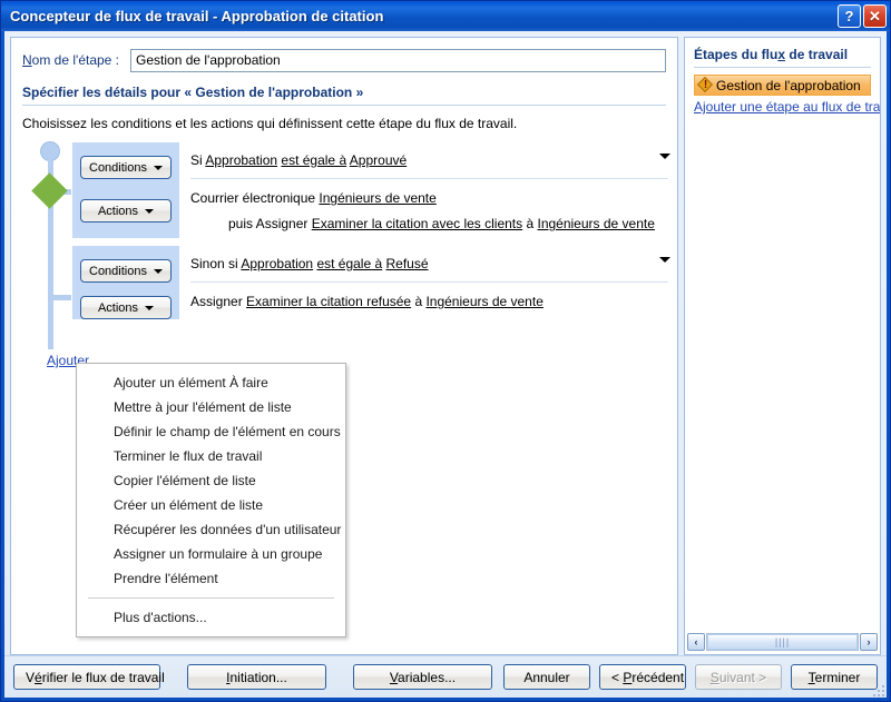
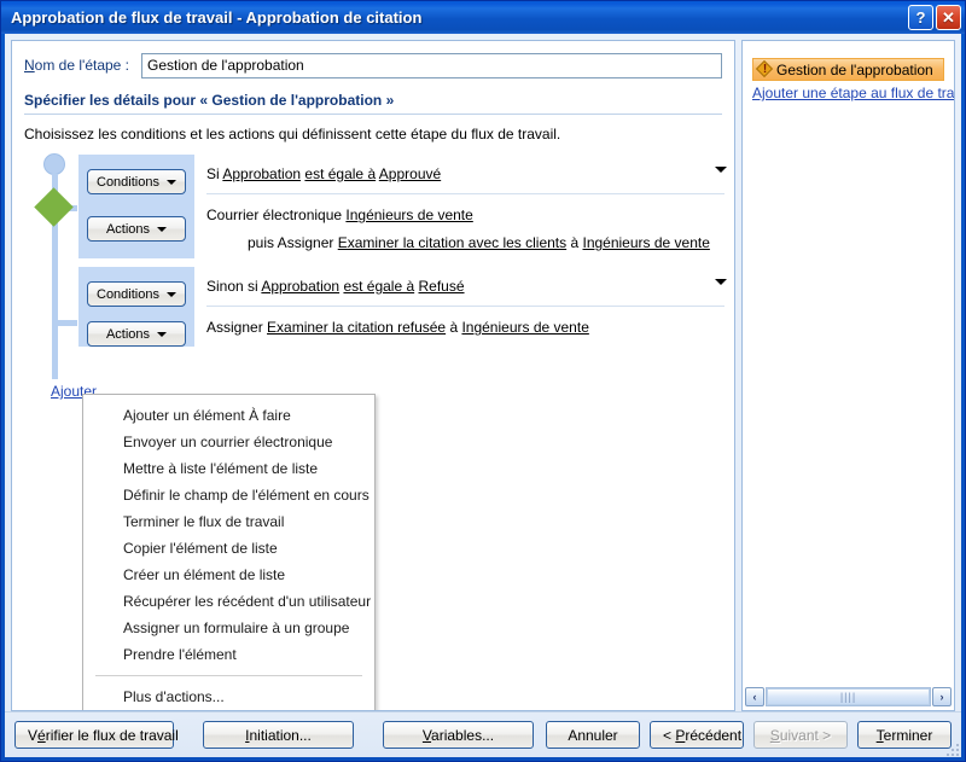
- Concepteur de flux de travail - Approbation de citation
+ Approbation de flux de travail - Approbation de citation
  ?
  ✕
  Nom de l'étape :
  Gestion de l'approbation
  Spécifier les détails pour « Gestion de l'approbation »
  Choisissez les conditions et les actions qui définissent cette étape du flux de travail.
  Conditions
  Actions
  Si Approbation est égale à Approuvé
  Courrier électronique Ingénieurs de vente
  puis Assigner Examiner la citation avec les clients à Ingénieurs de vente
  Conditions
  Actions
  Sinon si Approbation est égale à Refusé
  Assigner Examiner la citation refusée à Ingénieurs de vente
  Ajouter
  Ajouter un élément À faire
+ Envoyer un courrier électronique
- Mettre à jour l'élément de liste
+ Mettre à liste l'élément de liste
  Définir le champ de l'élément en cours
  Terminer le flux de travail
  Copier l'élément de liste
  Créer un élément de liste
- Récupérer les données d'un utilisateur
+ Récupérer les récédent d'un utilisateur
  Assigner un formulaire à un groupe
  Prendre l'élément
  Plus d'actions...
- Étapes du flux de travail
  !
  Gestion de l'approbation
  Ajouter une étape au flux de tra
  ‹
  ||||
  ›
  Vérifier le flux de travail
  Initiation...
  Variables...
  Annuler
  < Précédent
  Suivant >
  Terminer
